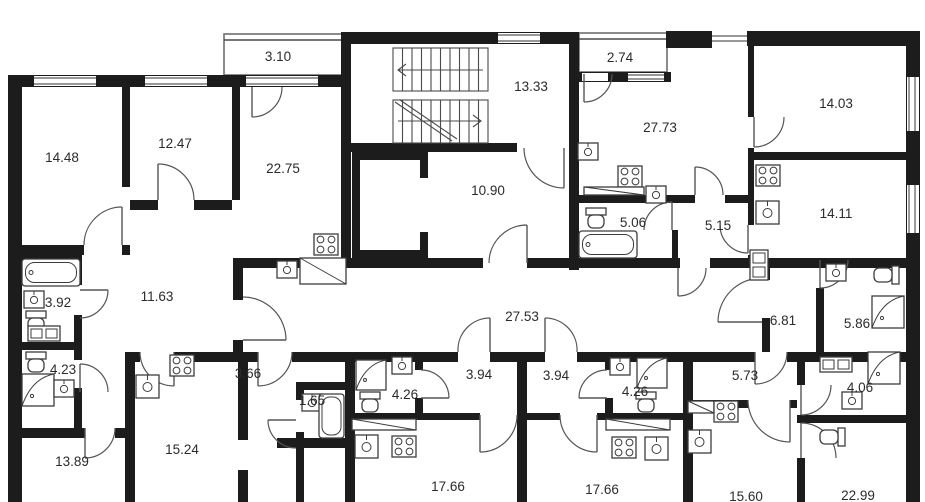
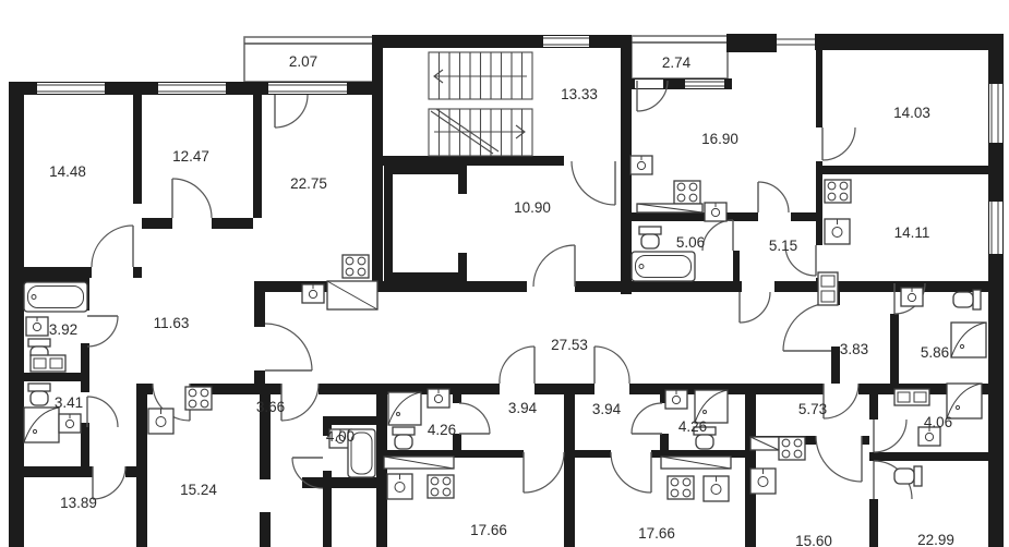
- 3.10
+ 2.07
  14.48
  12.47
  22.75
  13.33
  10.90
  2.74
- 27.73
+ 16.90
  14.03
  5.06
  5.15
  14.11
  3.92
  11.63
- 4.23
+ 3.41
  3.66
  27.53
- 6.81
+ 3.83
  5.86
- 1.65
+ 4.00
  4.26
  3.94
  3.94
  4.26
  5.73
  4.06
  13.89
  15.24
  17.66
  17.66
  15.60
  22.99
